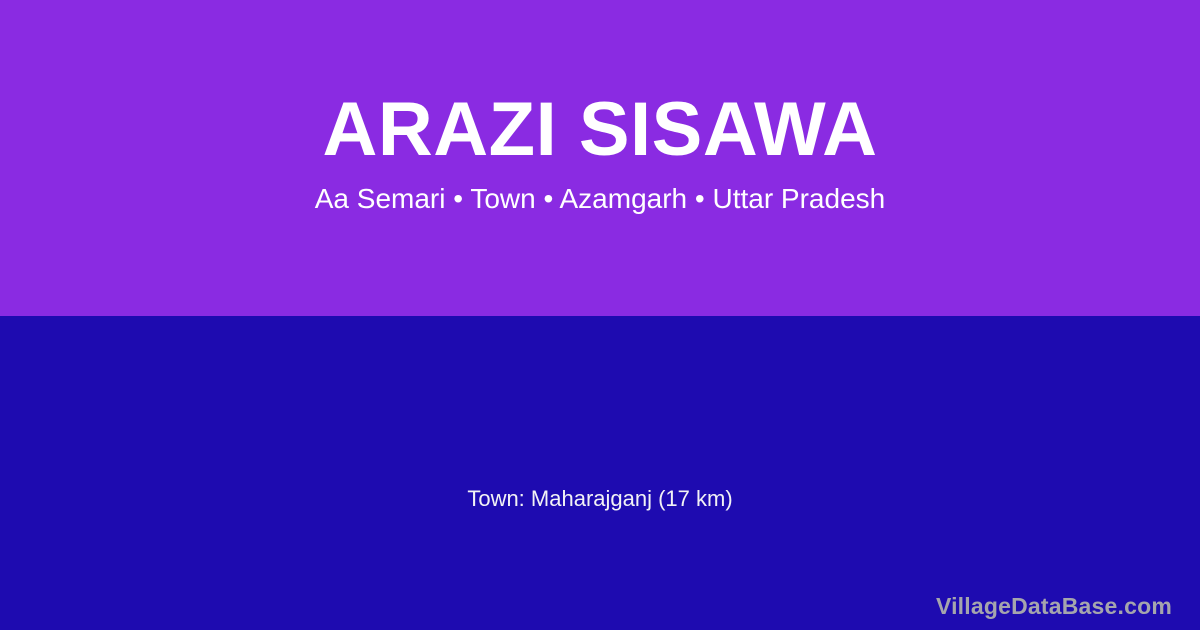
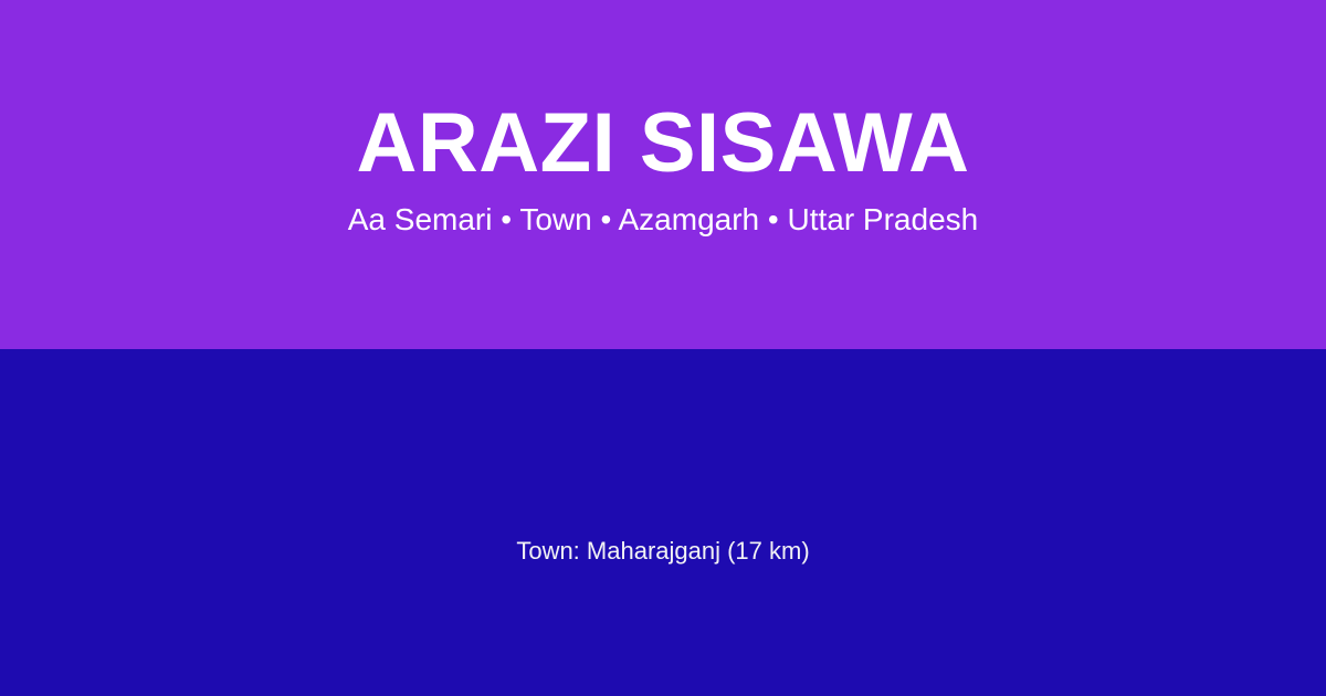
  ARAZI SISAWA
  Aa Semari • Town • Azamgarh • Uttar Pradesh
  Town: Maharajganj (17 km)
- VillageDataBase.com
